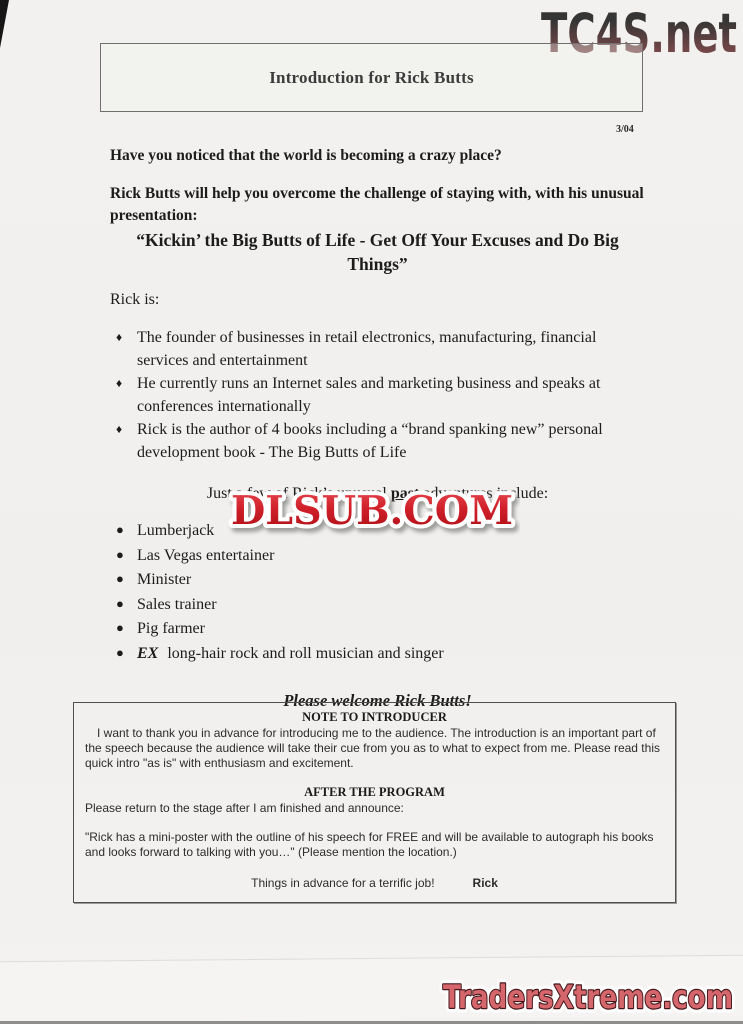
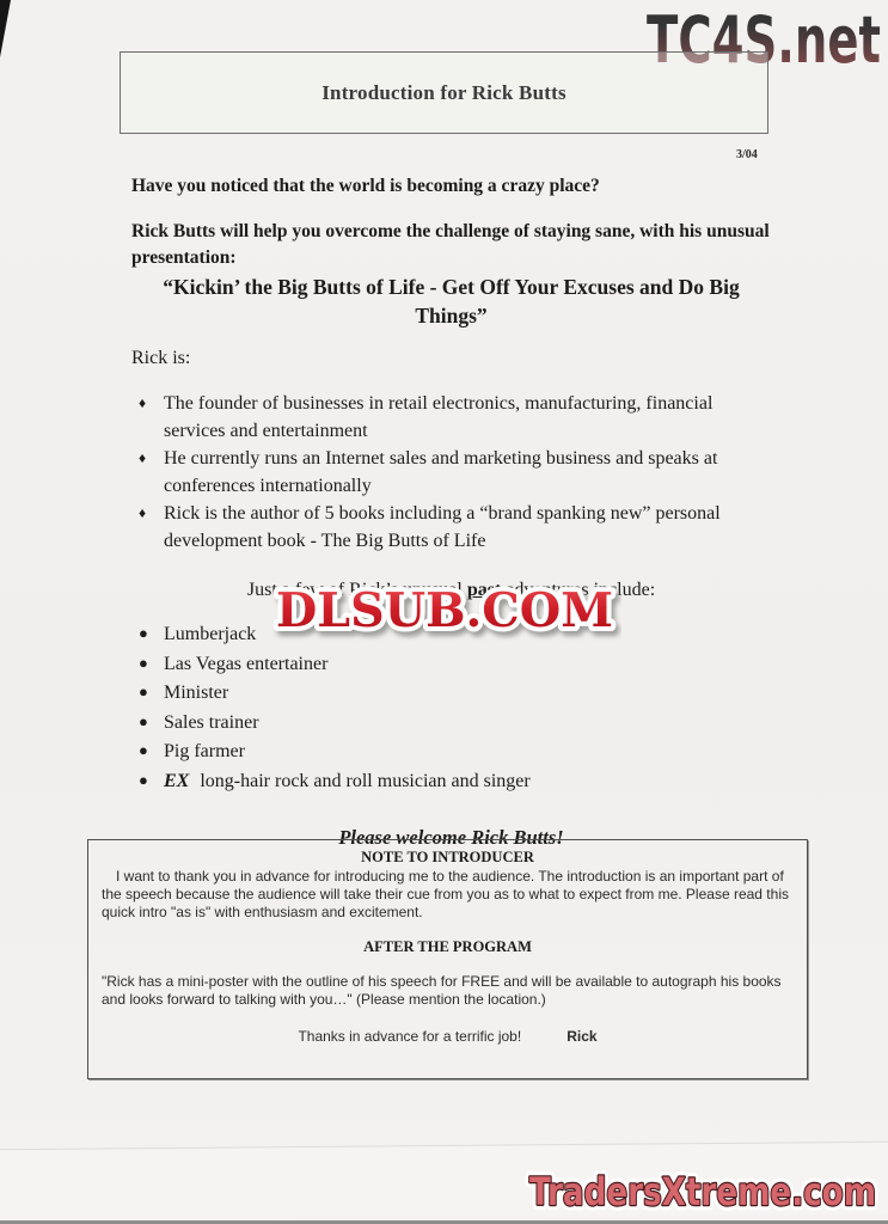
  TC4S.net
  Introduction for Rick Butts
  3/04
  Have you noticed that the world is becoming a crazy place?
- Rick Butts will help you overcome the challenge of staying with, with his unusual presentation:
+ Rick Butts will help you overcome the challenge of staying sane, with his unusual presentation:
  “Kickin’ the Big Butts of Life - Get Off Your Excuses and Do Big Things”
  Rick is:
  ♦
  The founder of businesses in retail electronics, manufacturing, financial services and entertainment
  ♦
  He currently runs an Internet sales and marketing business and speaks at conferences internationally
  ♦
- Rick is the author of 4 books including a “brand spanking new” personal development book - The Big Butts of Life
+ Rick is the author of 5 books including a “brand spanking new” personal development book - The Big Butts of Life
  Just a few of Rick’s unusual past adventures include:
  ●
  Lumberjack
  ●
  Las Vegas entertainer
  ●
  Minister
  ●
  Sales trainer
  ●
  Pig farmer
  ●
  EX long-hair rock and roll musician and singer
  Please welcome Rick Butts!
  DLSUB.COM
  NOTE TO INTRODUCER
  I want to thank you in advance for introducing me to the audience. The introduction is an important part of the speech because the audience will take their cue from you as to what to expect from me. Please read this quick intro "as is" with enthusiasm and excitement.
  AFTER THE PROGRAM
- Please return to the stage after I am finished and announce:
  "Rick has a mini-poster with the outline of his speech for FREE and will be available to autograph his books and looks forward to talking with you…" (Please mention the location.)
- Things in advance for a terrific job! Rick
+ Thanks in advance for a terrific job! Rick
  TradersXtreme.com
